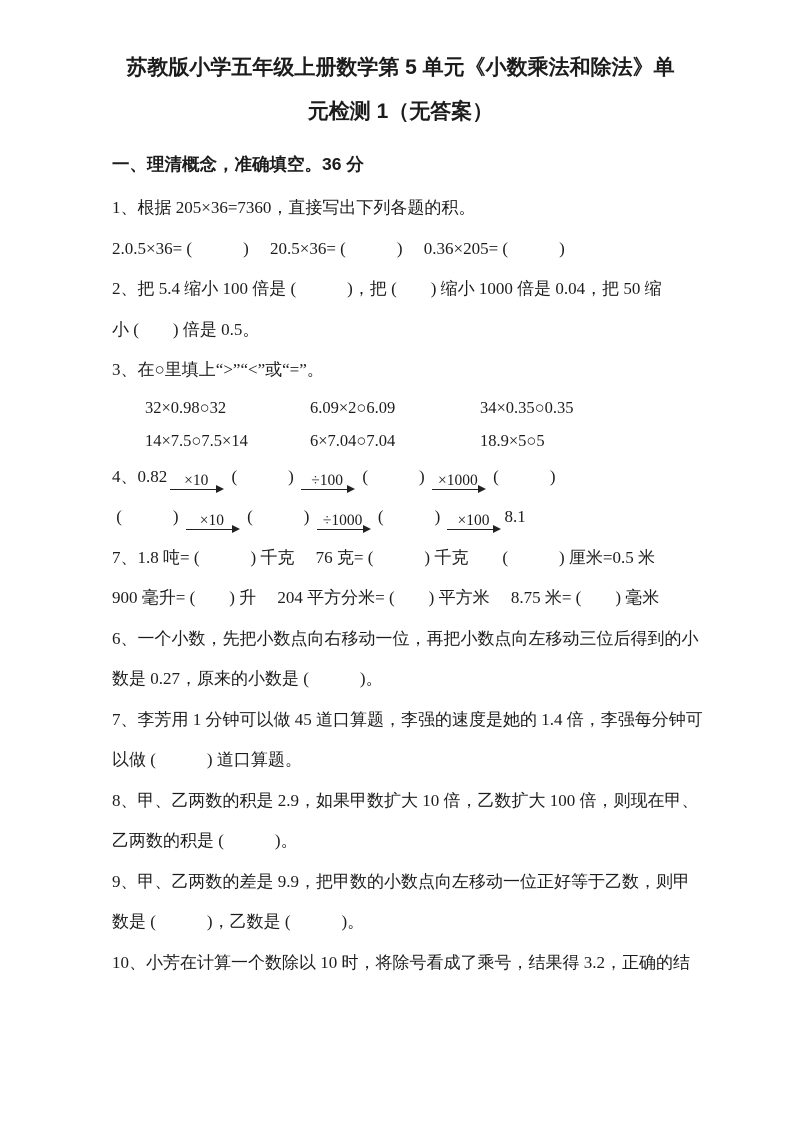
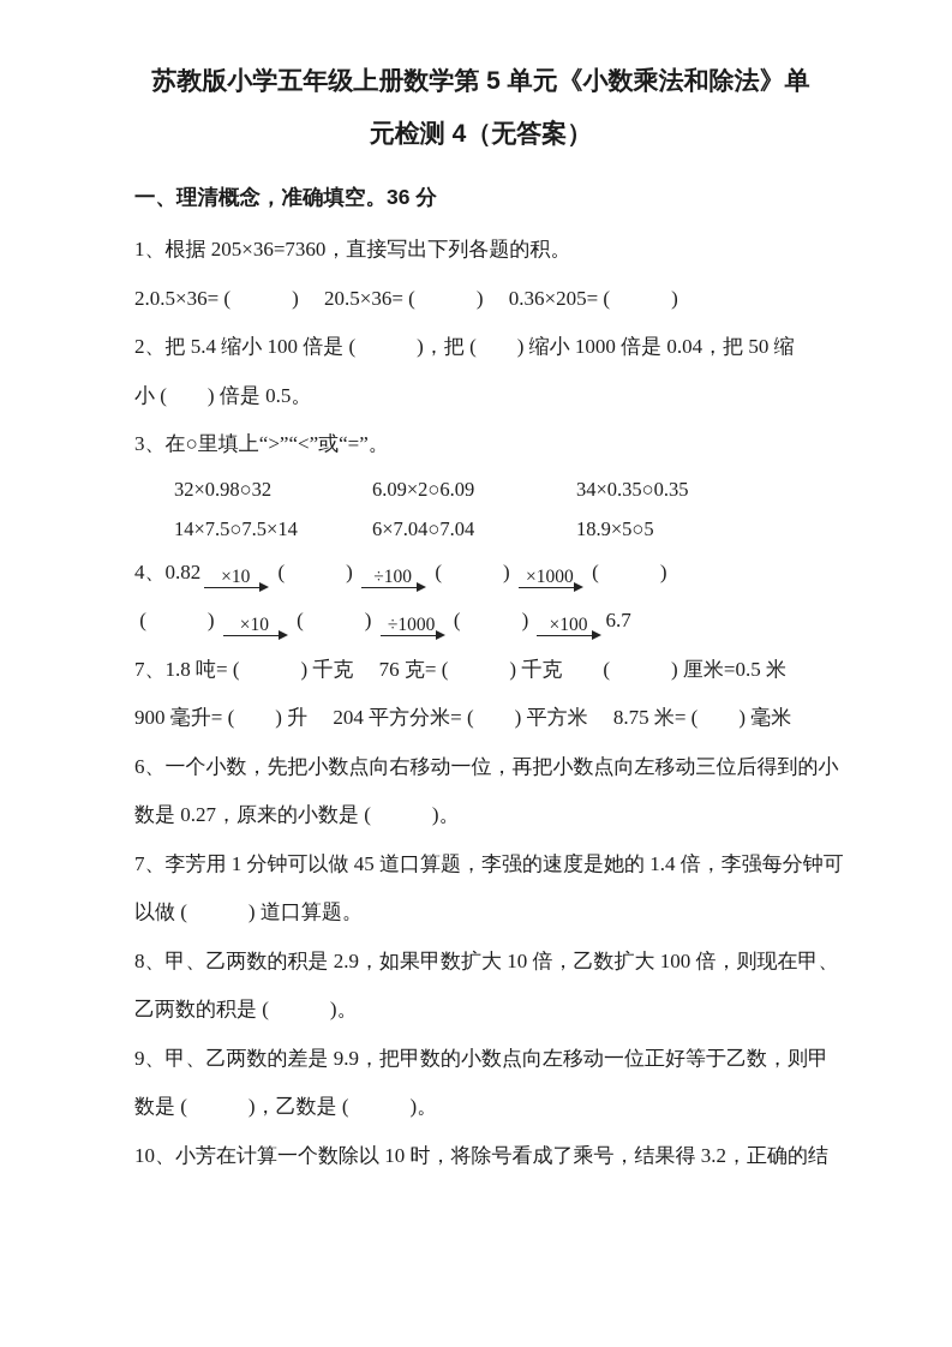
  苏教版小学五年级上册数学第 5 单元《小数乘法和除法》单
- 元检测 1（无答案）
+ 元检测 4（无答案）
  一、理清概念，准确填空。36 分
  1、根据 205×36=7360，直接写出下列各题的积。
  2.0.5×36= ( ) 20.5×36= ( ) 0.36×205= ( )
  2、把 5.4 缩小 100 倍是 ( )，把 ( ) 缩小 1000 倍是 0.04，把 50 缩
  小 ( ) 倍是 0.5。
  3、在○里填上“>”“<”或“=”。
  32×0.98○32
  6.09×2○6.09
  34×0.35○0.35
  14×7.5○7.5×14
  6×7.04○7.04
  18.9×5○5
  4、0.82
  ×10
  ( )
  ÷100
  ( )
  ×1000
  ( )
  ( )
  ×10
  ( )
  ÷1000
  ( )
  ×100
- 8.1
+ 6.7
  7、1.8 吨= ( ) 千克 76 克= ( ) 千克 ( ) 厘米=0.5 米
  900 毫升= ( ) 升 204 平方分米= ( ) 平方米 8.75 米= ( ) 毫米
  6、一个小数，先把小数点向右移动一位，再把小数点向左移动三位后得到的小
  数是 0.27，原来的小数是 ( )。
  7、李芳用 1 分钟可以做 45 道口算题，李强的速度是她的 1.4 倍，李强每分钟可
  以做 ( ) 道口算题。
  8、甲、乙两数的积是 2.9，如果甲数扩大 10 倍，乙数扩大 100 倍，则现在甲、
  乙两数的积是 ( )。
  9、甲、乙两数的差是 9.9，把甲数的小数点向左移动一位正好等于乙数，则甲
  数是 ( )，乙数是 ( )。
  10、小芳在计算一个数除以 10 时，将除号看成了乘号，结果得 3.2，正确的结
